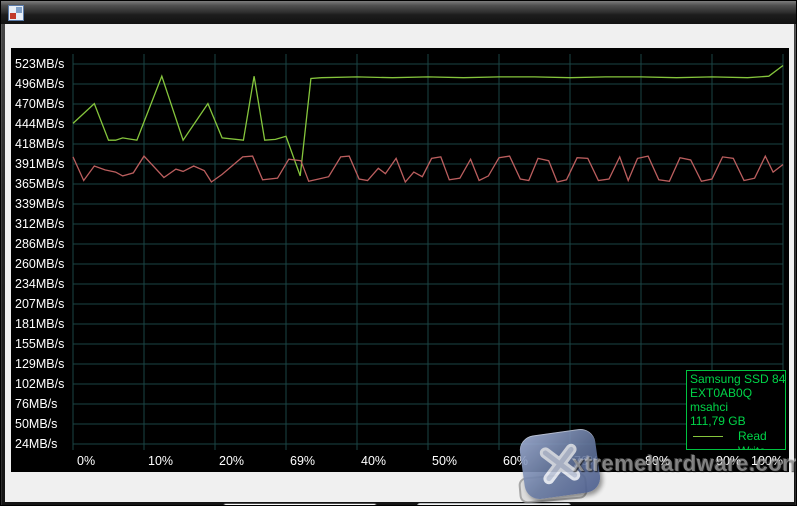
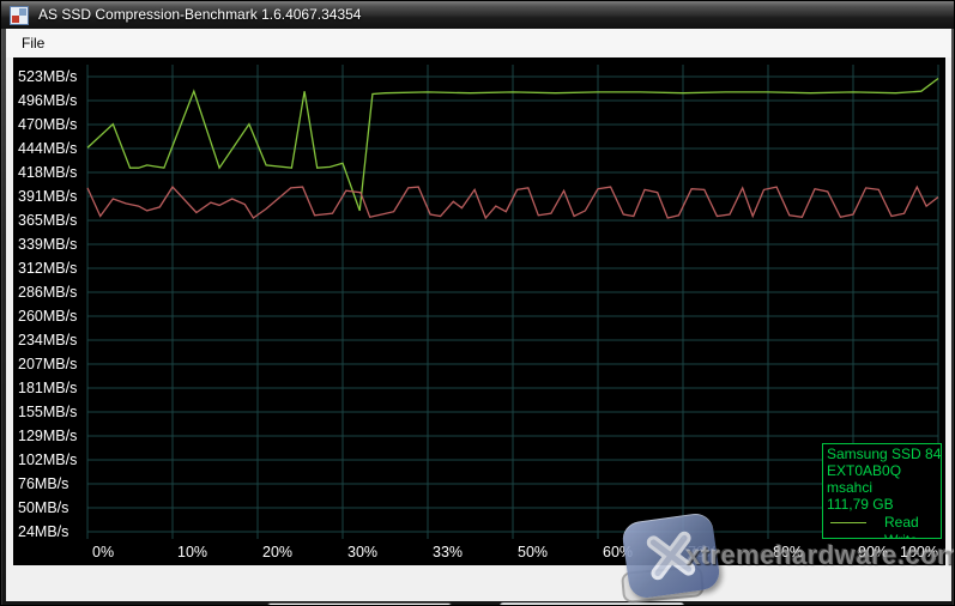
+ AS SSD Compression-Benchmark 1.6.4067.34354
+ File
  523MB/s
  496MB/s
  470MB/s
  444MB/s
  418MB/s
  391MB/s
  365MB/s
  339MB/s
  312MB/s
  286MB/s
  260MB/s
  234MB/s
  207MB/s
  181MB/s
  155MB/s
  129MB/s
  102MB/s
  76MB/s
  50MB/s
  24MB/s
  0%
  10%
  20%
- 69%
+ 30%
- 40%
+ 33%
  50%
  80%
  90%
  100%
  Samsung SSD 8
  EXT0AB0Q
  msahci
  111,79 GB
  Read
  xtremehardware.com
